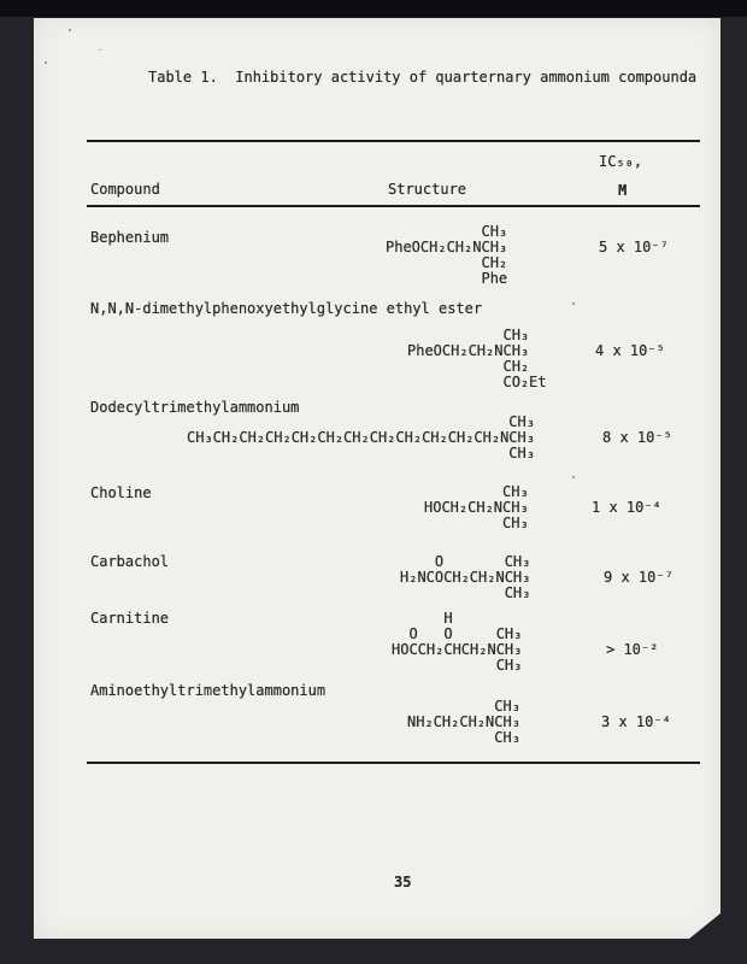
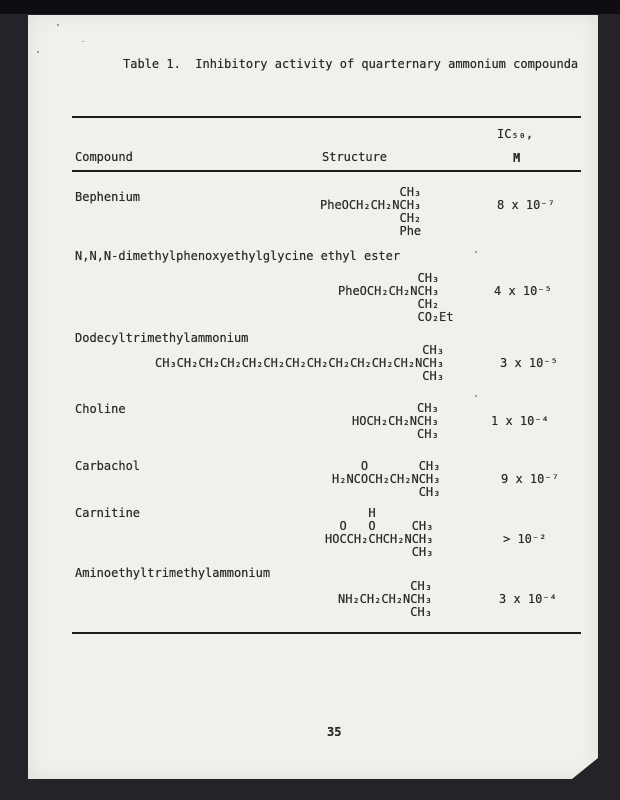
  Table 1. Inhibitory activity of quarternary ammonium compounda
  IC₅₀,
  Compound
  Structure
  M
  Bephenium
  CH₃
  PheOCH₂CH₂NCH₃
  CH₂
  Phe
- 5 x 10⁻⁷
+ 8 x 10⁻⁷
  N,N,N-dimethylphenoxyethylglycine ethyl ester
  CH₃
  PheOCH₂CH₂NCH₃
  CH₂
  CO₂Et
  4 x 10⁻⁵
  Dodecyltrimethylammonium
  CH₃
  CH₃CH₂CH₂CH₂CH₂CH₂CH₂CH₂CH₂CH₂CH₂CH₂NCH₃
  CH₃
- 8 x 10⁻⁵
+ 3 x 10⁻⁵
  Choline
  CH₃
  HOCH₂CH₂NCH₃
  CH₃
  1 x 10⁻⁴
  Carbachol
  O CH₃
  H₂NCOCH₂CH₂NCH₃
  CH₃
  9 x 10⁻⁷
  Carnitine
  H
  O O CH₃
  HOCCH₂CHCH₂NCH₃
  CH₃
  > 10⁻²
  Aminoethyltrimethylammonium
  CH₃
  NH₂CH₂CH₂NCH₃
  CH₃
  3 x 10⁻⁴
  35
